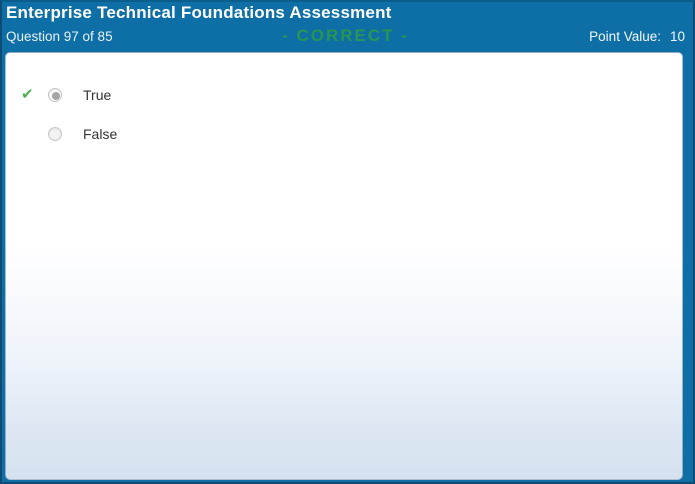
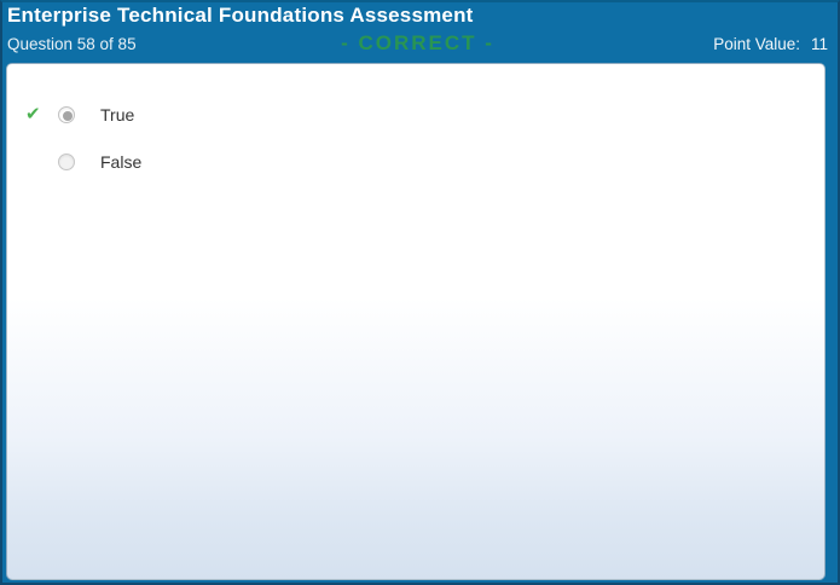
  Enterprise Technical Foundations Assessment
- Question 97 of 85
+ Question 58 of 85
  - CORRECT -
  Point Value:
- 10
+ 11
  ✔
  True
  False
